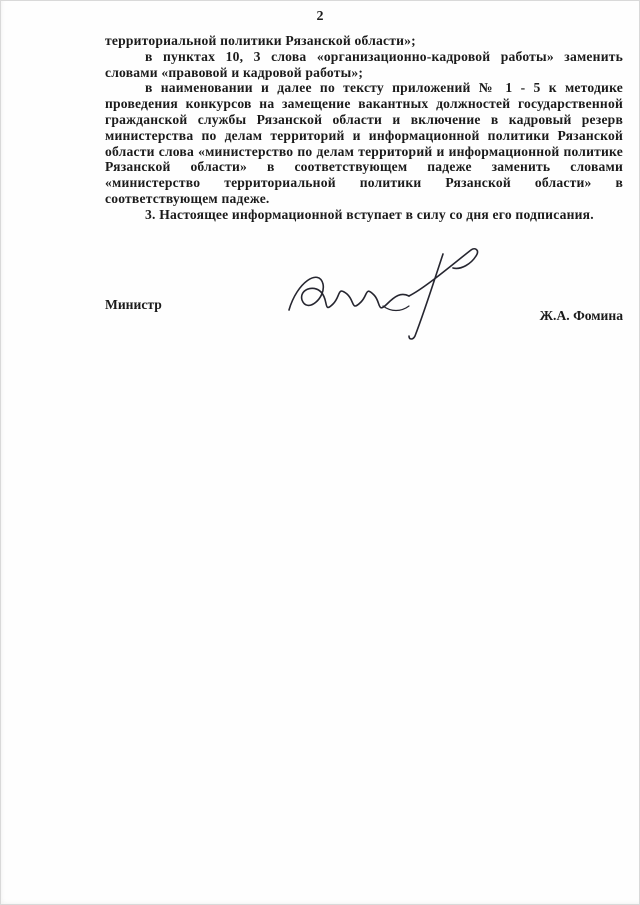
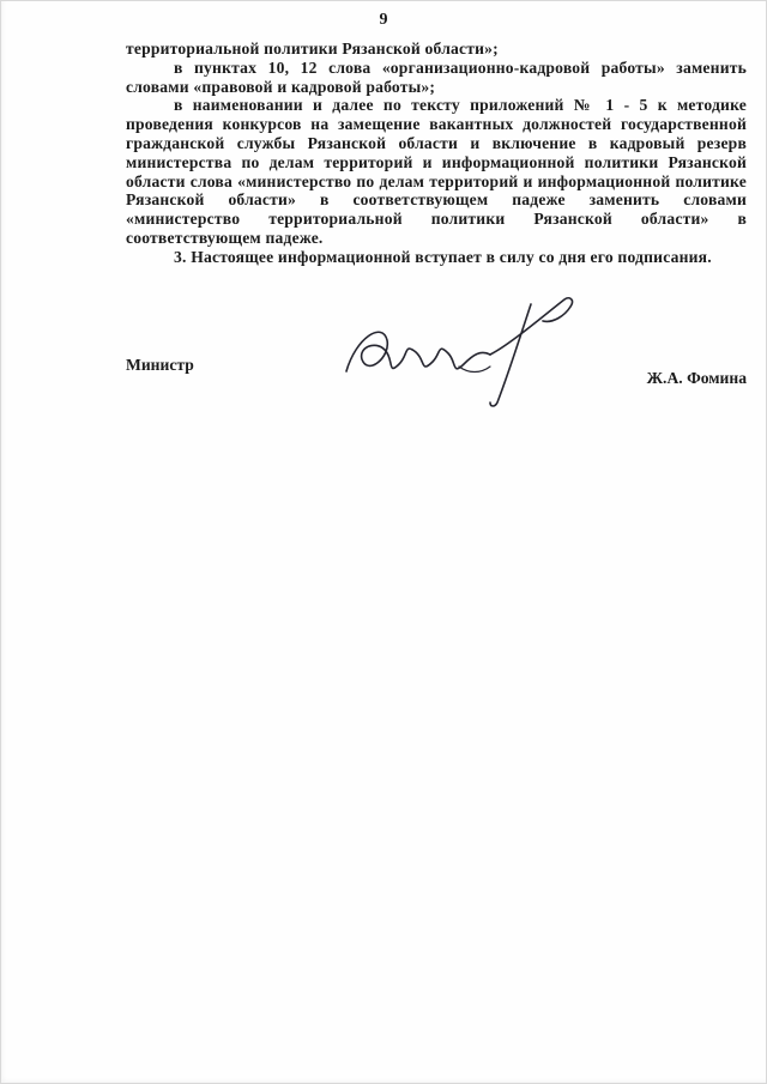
- 2
+ 9
  территориальной политики Рязанской области»;
- в пунктах 10, 3 слова «организационно-кадровой работы» заменить словами «правовой и кадровой работы»;
+ в пунктах 10, 12 слова «организационно-кадровой работы» заменить словами «правовой и кадровой работы»;
  в наименовании и далее по тексту приложений № 1 - 5 к методике проведения конкурсов на замещение вакантных должностей государственной гражданской службы Рязанской области и включение в кадровый резерв министерства по делам территорий и информационной политики Рязанской области слова «министерство по делам территорий и информационной политике Рязанской области» в соответствующем падеже заменить словами «министерство территориальной политики Рязанской области» в соответствующем падеже.
  3. Настоящее информационной вступает в силу со дня его подписания.
  Министр
  Ж.А. Фомина
